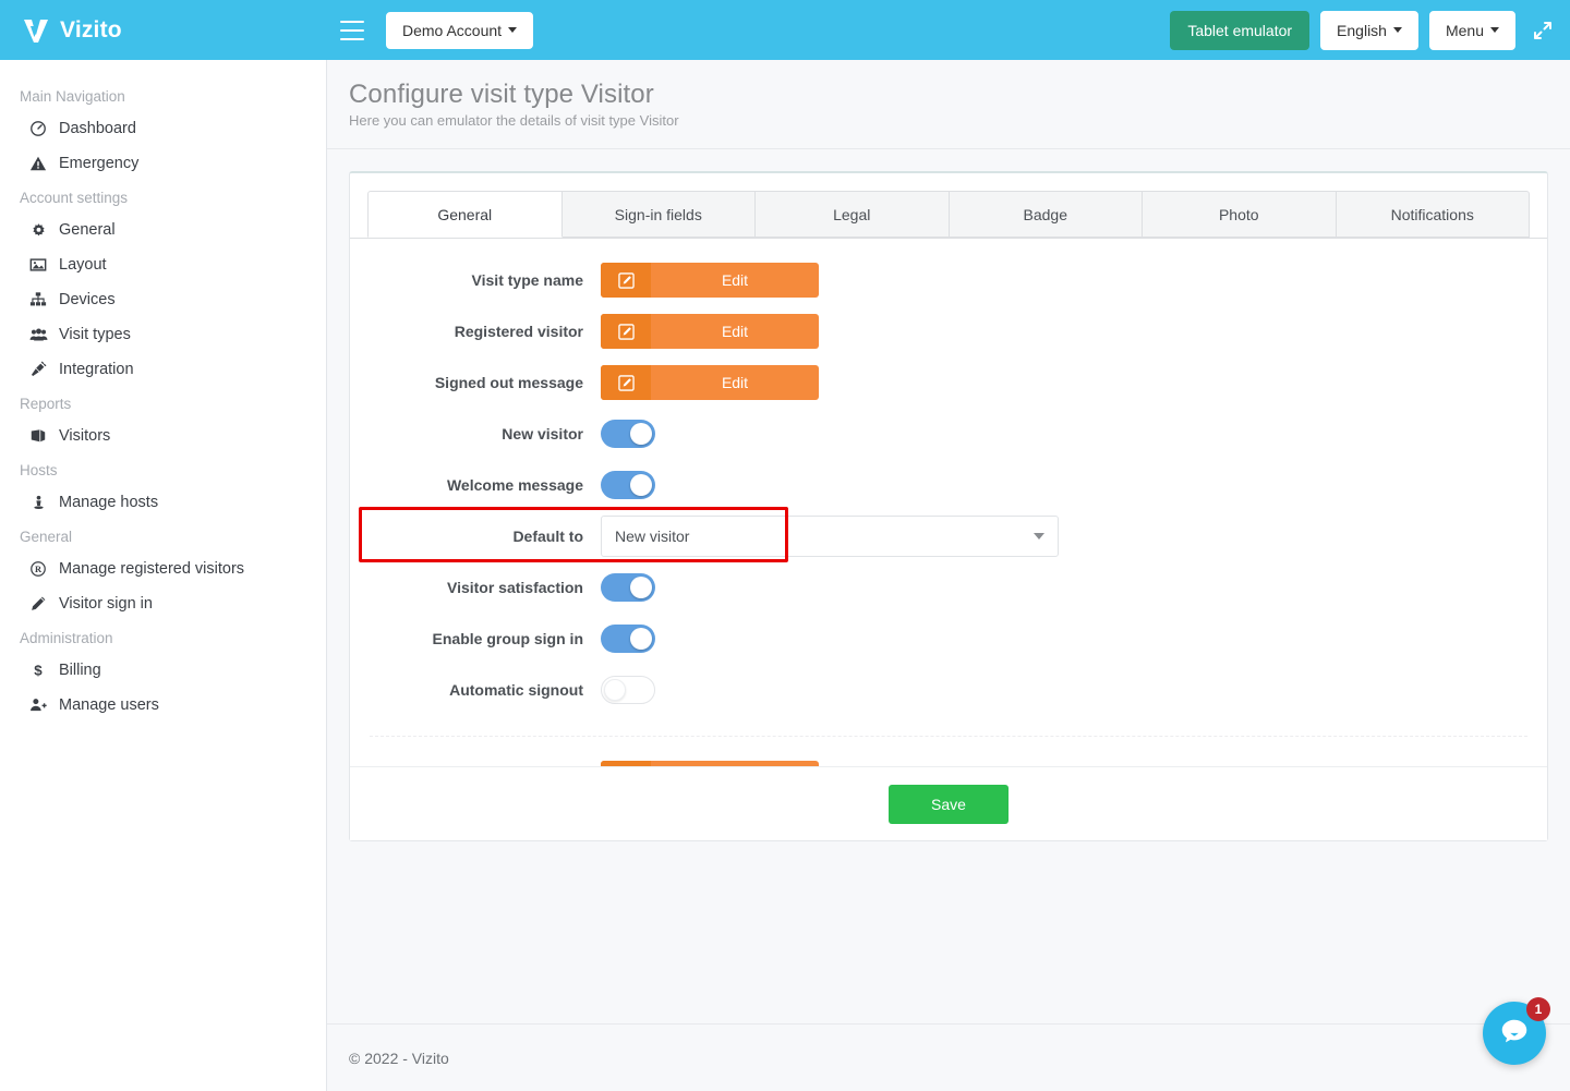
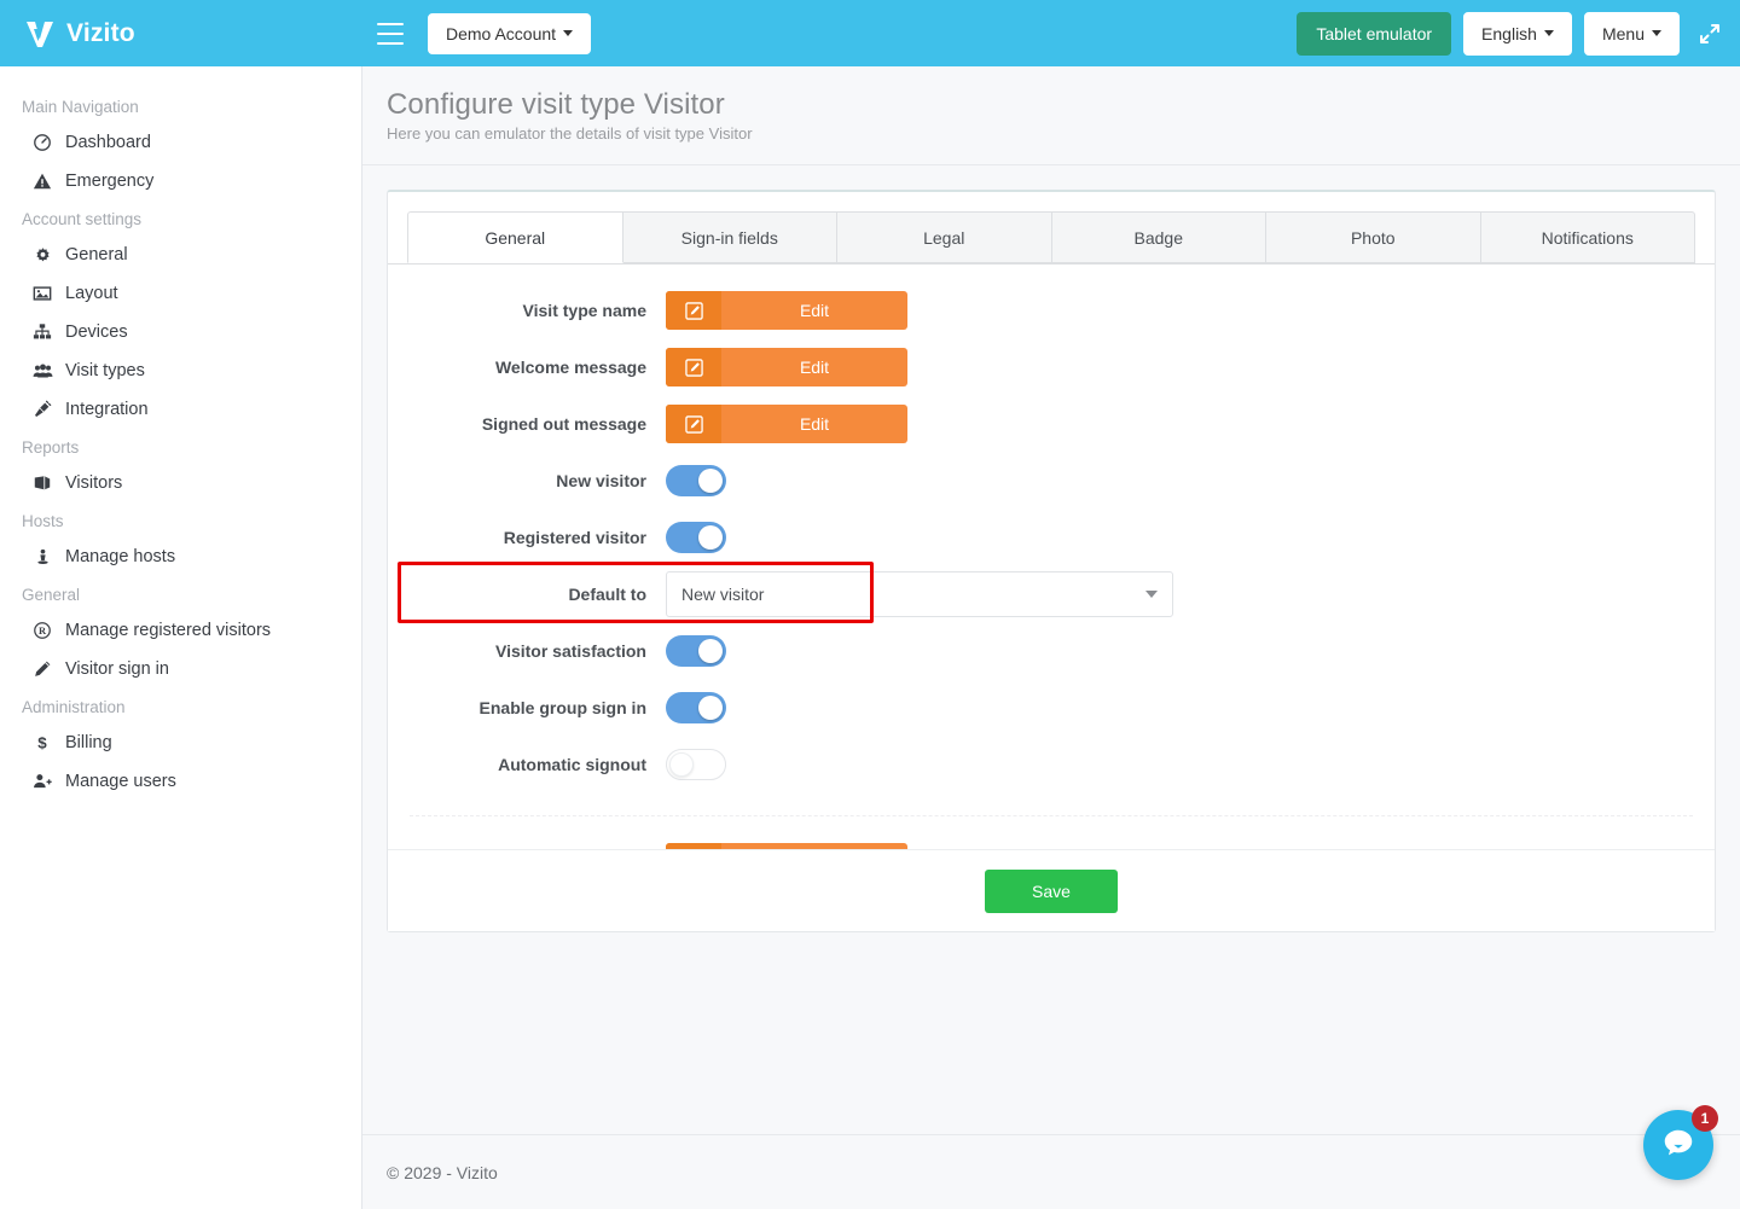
  Vizito
  Demo Account
  Tablet emulator
  English
  Menu
  Main Navigation
  Dashboard
  Emergency
  Account settings
  General
  Layout
  Devices
  Visit types
  Integration
  Reports
  Visitors
  Hosts
  Manage hosts
  General
  R
  Manage registered visitors
  Visitor sign in
  Administration
  $
  Billing
  Manage users
  Configure visit type Visitor
  Here you can emulator the details of visit type Visitor
  General
  Sign-in fields
  Legal
  Badge
  Photo
  Notifications
  Visit type name
  Edit
- Registered visitor
+ Welcome message
  Edit
  Signed out message
  Edit
  New visitor
- Welcome message
+ Registered visitor
  Default to
  New visitor
  Visitor satisfaction
  Enable group sign in
  Automatic signout
  Save
- © 2022 - Vizito
+ © 2029 - Vizito
  1
